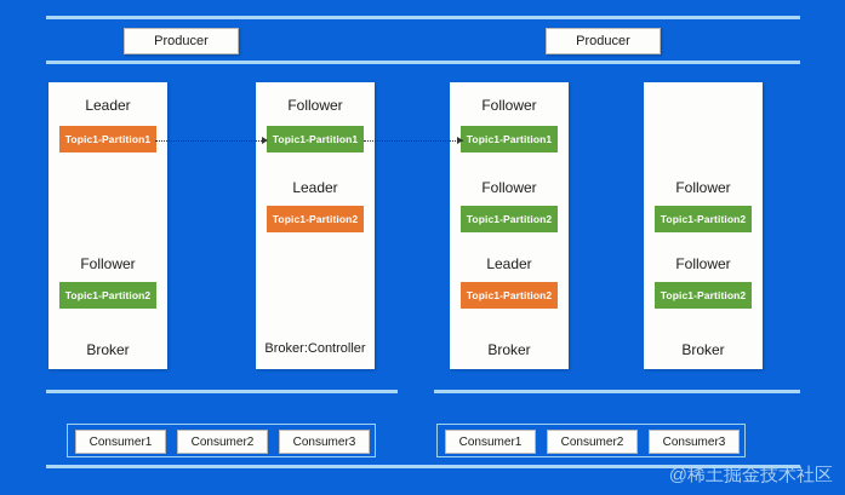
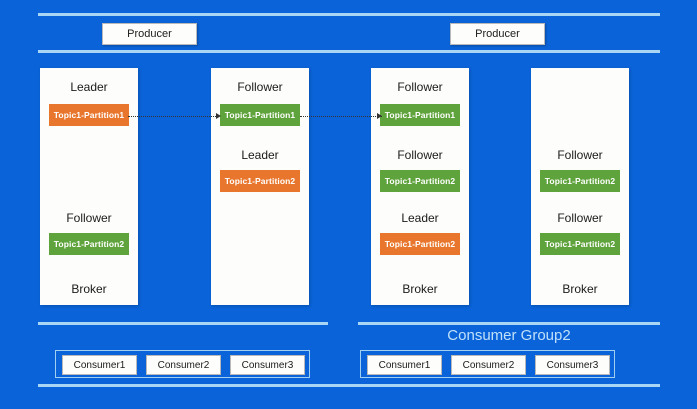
  Producer
  Producer
  Leader
  Topic1-Partition1
  Follower
  Topic1-Partition2
  Broker
  Follower
  Topic1-Partition1
  Leader
  Topic1-Partition2
- Broker:Controller
  Follower
  Topic1-Partition1
  Follower
  Topic1-Partition2
  Leader
  Topic1-Partition2
  Broker
  Follower
  Topic1-Partition2
  Follower
  Topic1-Partition2
  Broker
+ Consumer Group2
  Consumer1
  Consumer2
  Consumer3
  Consumer1
  Consumer2
  Consumer3
- @稀土掘金技术社区
